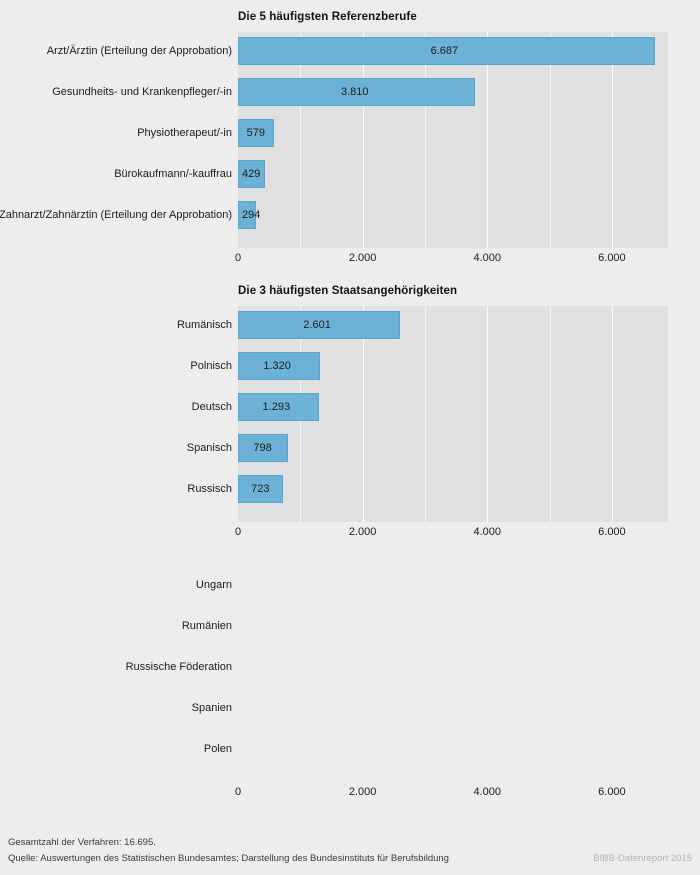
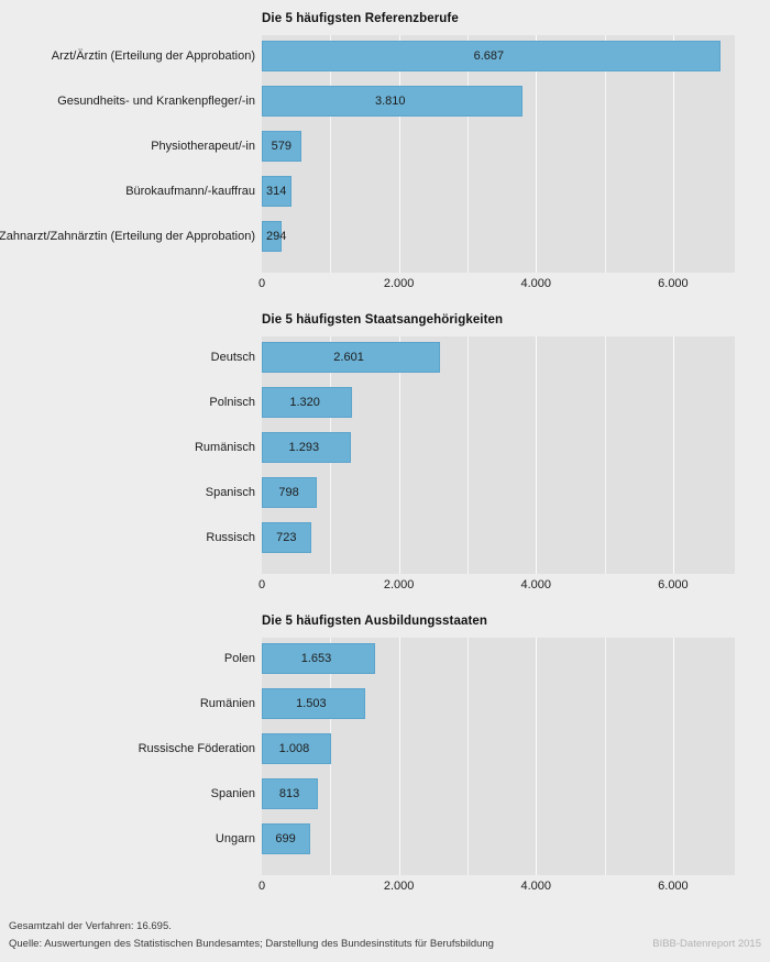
  Die 5 häufigsten Referenzberufe
  Arzt/Ärztin (Erteilung der Approbation)
  Gesundheits- und Krankenpfleger/-in
  Physiotherapeut/-in
  Bürokaufmann/-kauffrau
  Zahnarzt/Zahnärztin (Erteilung der Approbation)
  6.687
  3.810
  579
- 429
+ 314
  294
  0
  2.000
  4.000
  6.000
- Die 3 häufigsten Staatsangehörigkeiten
+ Die 5 häufigsten Staatsangehörigkeiten
- Rumänisch
+ Deutsch
  Polnisch
- Deutsch
+ Rumänisch
  Spanisch
  Russisch
  2.601
  1.320
  1.293
  798
  723
  0
  2.000
  4.000
  6.000
+ Die 5 häufigsten Ausbildungsstaaten
- Ungarn
+ Polen
  Rumänien
  Russische Föderation
  Spanien
- Polen
+ Ungarn
+ 1.653
+ 1.503
+ 1.008
+ 813
+ 699
  0
  2.000
  4.000
  6.000
  Gesamtzahl der Verfahren: 16.695.
  Quelle: Auswertungen des Statistischen Bundesamtes; Darstellung des Bundesinstituts für Berufsbildung
  BIBB-Datenreport 2015
